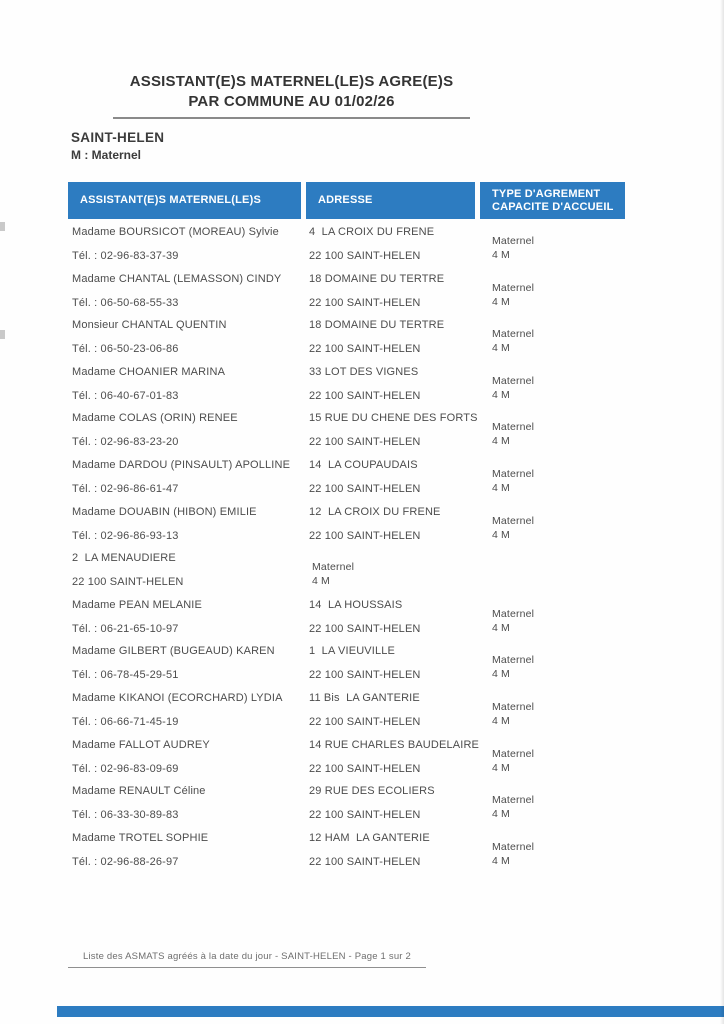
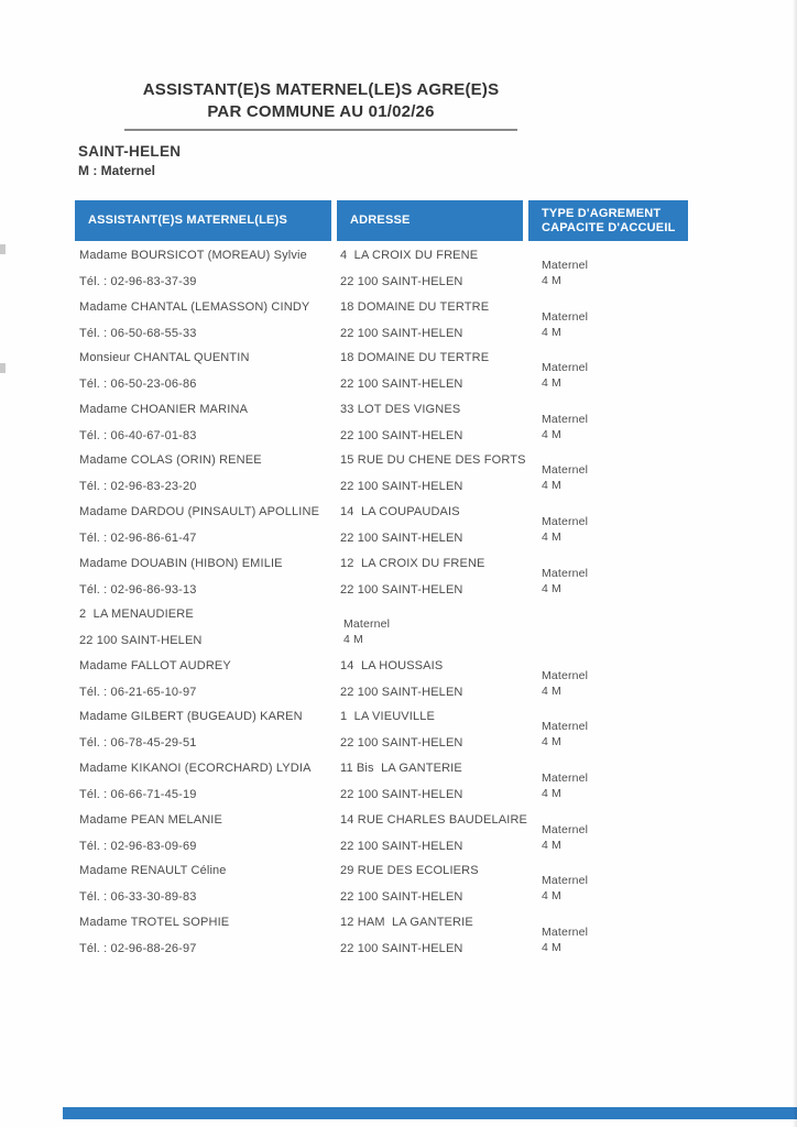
  ASSISTANT(E)S MATERNEL(LE)S AGRE(E)S
  PAR COMMUNE AU 01/02/26
  SAINT-HELEN
  M : Maternel
  ASSISTANT(E)S MATERNEL(LE)S
  ADRESSE
  TYPE D'AGREMENT
  CAPACITE D'ACCUEIL
  Madame BOURSICOT (MOREAU) Sylvie
  Tél. : 02-96-83-37-39
  4 LA CROIX DU FRENE
  22 100 SAINT-HELEN
  Maternel
  4 M
  Madame CHANTAL (LEMASSON) CINDY
  Tél. : 06-50-68-55-33
  18 DOMAINE DU TERTRE
  22 100 SAINT-HELEN
  Maternel
  4 M
  Monsieur CHANTAL QUENTIN
  Tél. : 06-50-23-06-86
  18 DOMAINE DU TERTRE
  22 100 SAINT-HELEN
  Maternel
  4 M
  Madame CHOANIER MARINA
  Tél. : 06-40-67-01-83
  33 LOT DES VIGNES
  22 100 SAINT-HELEN
  Maternel
  4 M
  Madame COLAS (ORIN) RENEE
  Tél. : 02-96-83-23-20
  15 RUE DU CHENE DES FORTS
  22 100 SAINT-HELEN
  Maternel
  4 M
  Madame DARDOU (PINSAULT) APOLLINE
  Tél. : 02-96-86-61-47
  14 LA COUPAUDAIS
  22 100 SAINT-HELEN
  Maternel
  4 M
  Madame DOUABIN (HIBON) EMILIE
  Tél. : 02-96-86-93-13
  12 LA CROIX DU FRENE
  22 100 SAINT-HELEN
  Maternel
  4 M
  2 LA MENAUDIERE
  22 100 SAINT-HELEN
  Maternel
  4 M
- Madame PEAN MELANIE
+ Madame FALLOT AUDREY
  Tél. : 06-21-65-10-97
  14 LA HOUSSAIS
  22 100 SAINT-HELEN
  Maternel
  4 M
  Madame GILBERT (BUGEAUD) KAREN
  Tél. : 06-78-45-29-51
  1 LA VIEUVILLE
  22 100 SAINT-HELEN
  Maternel
  4 M
  Madame KIKANOI (ECORCHARD) LYDIA
  Tél. : 06-66-71-45-19
  11 Bis LA GANTERIE
  22 100 SAINT-HELEN
  Maternel
  4 M
- Madame FALLOT AUDREY
+ Madame PEAN MELANIE
  Tél. : 02-96-83-09-69
  14 RUE CHARLES BAUDELAIRE
  22 100 SAINT-HELEN
  Maternel
  4 M
  Madame RENAULT Céline
  Tél. : 06-33-30-89-83
  29 RUE DES ECOLIERS
  22 100 SAINT-HELEN
  Maternel
  4 M
  Madame TROTEL SOPHIE
  Tél. : 02-96-88-26-97
  12 HAM LA GANTERIE
  22 100 SAINT-HELEN
  Maternel
  4 M
- Liste des ASMATS agréés à la date du jour - SAINT-HELEN - Page 1 sur 2
